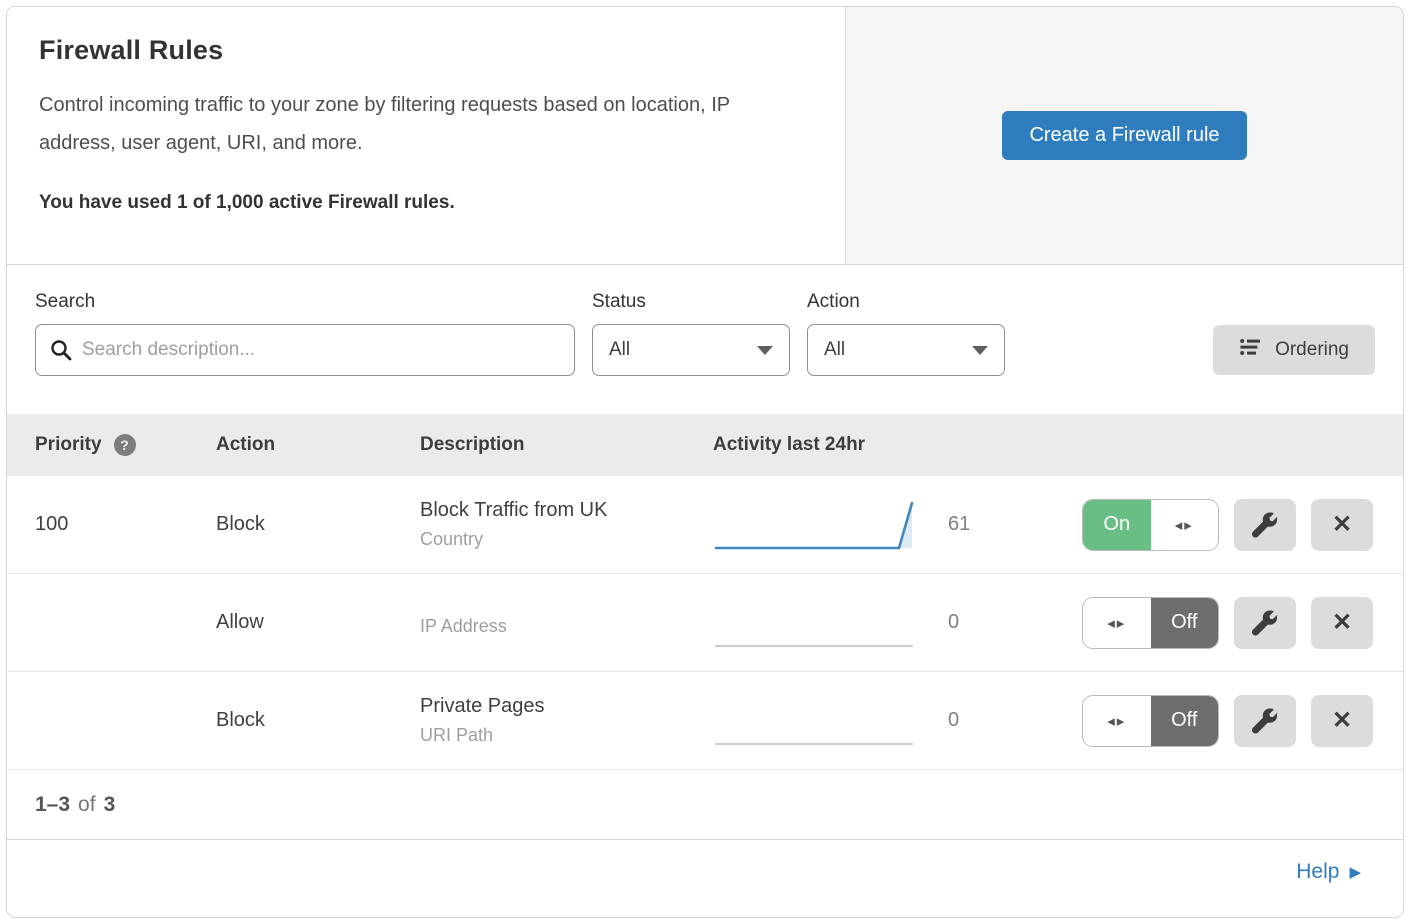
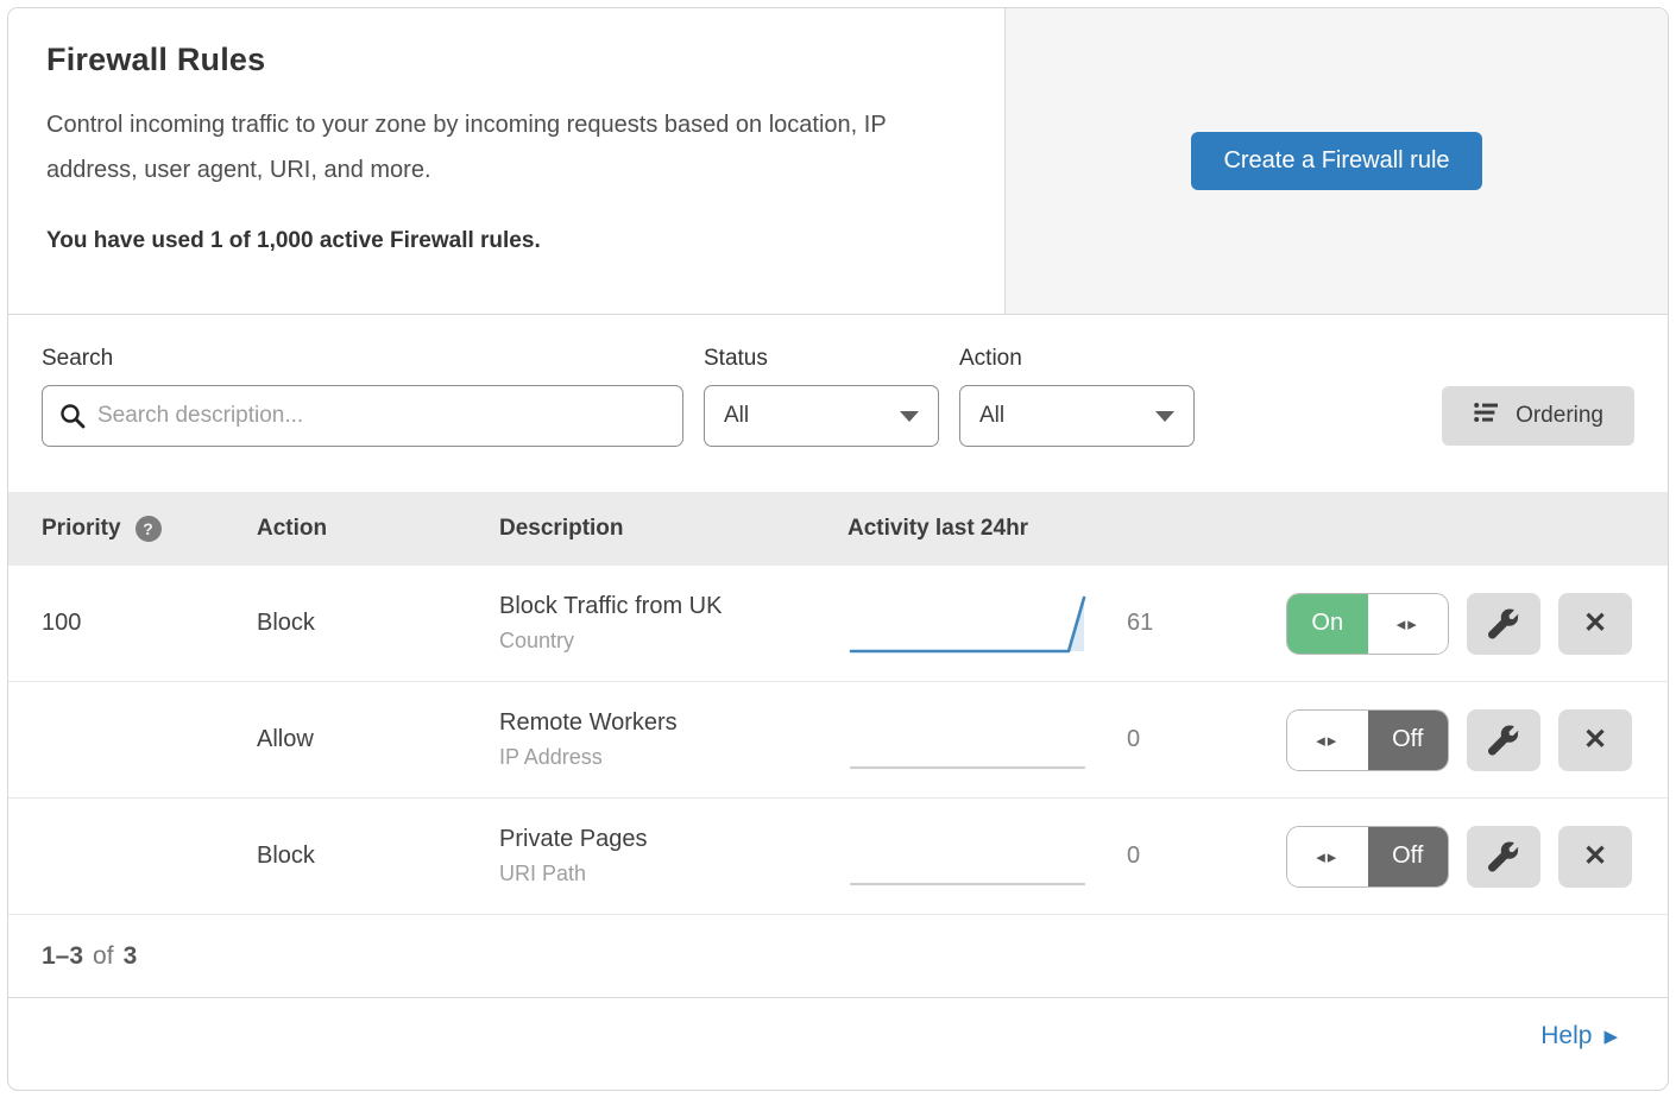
  Firewall Rules
- Control incoming traffic to your zone by filtering requests based on location, IP address, user agent, URI, and more.
+ Control incoming traffic to your zone by incoming requests based on location, IP address, user agent, URI, and more.
  You have used 1 of 1,000 active Firewall rules.
  Create a Firewall rule
  Search
  Search description...
  Status
  All
  Action
  All
  Ordering
  Priority
  ?
  Action
  Description
  Activity last 24hr
  100
  Block
  Block Traffic from UK
  Country
  61
  On
  ◂▸
  ✕
  Allow
+ Remote Workers
  IP Address
  0
  ◂▸
  Off
  ✕
  Block
  Private Pages
  URI Path
  0
  ◂▸
  Off
  ✕
  1–3
  of
  3
  Help
  ▶
